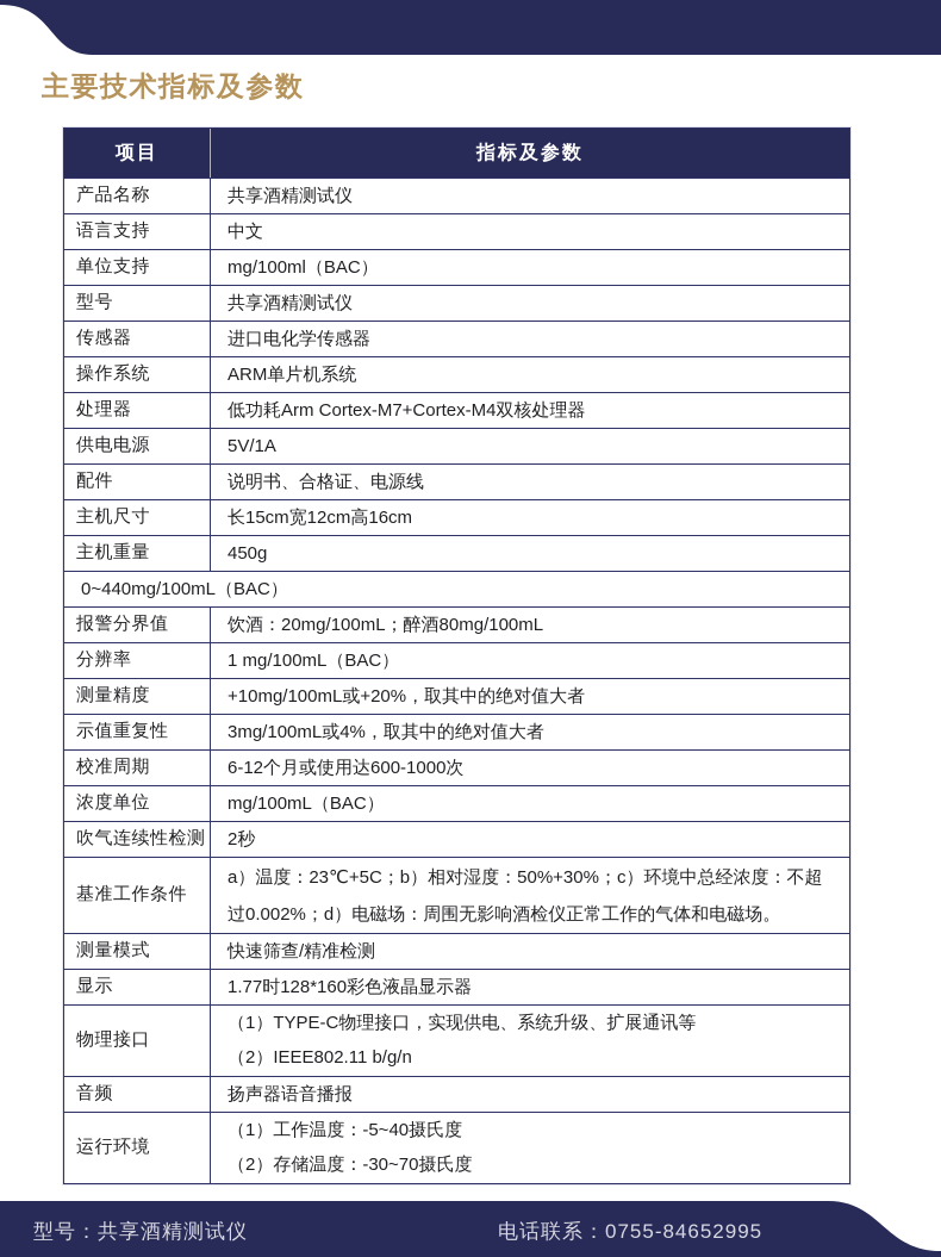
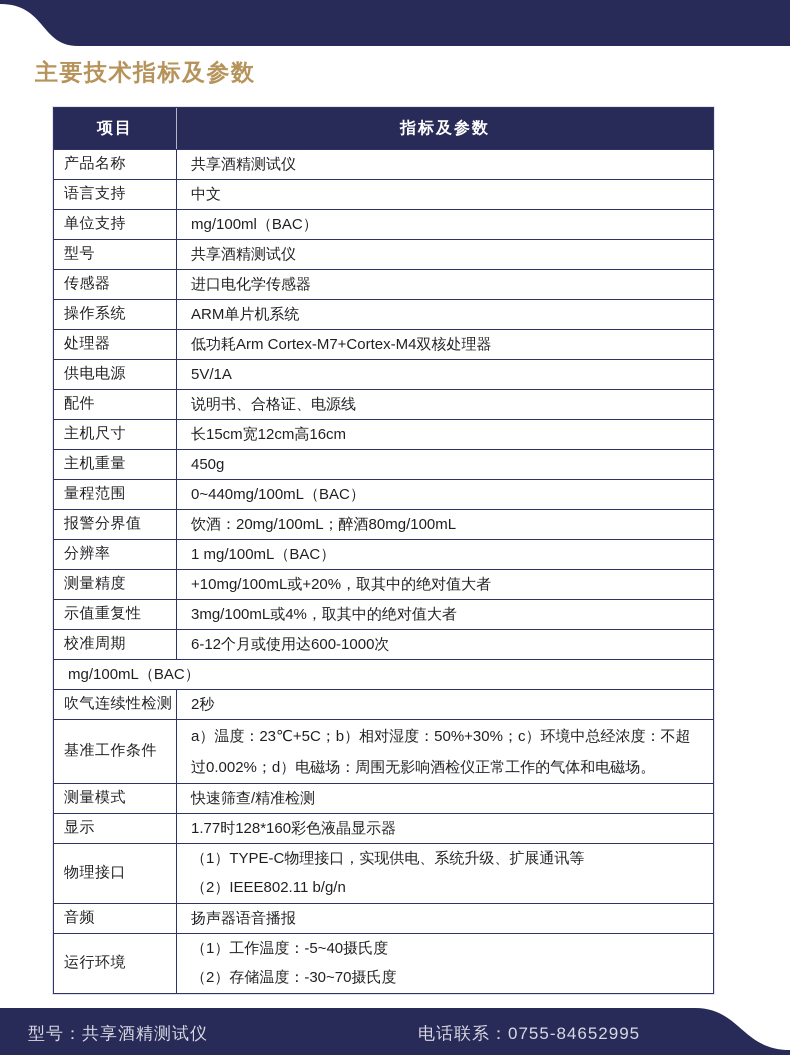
  主要技术指标及参数
  项目
  指标及参数
  产品名称
  共享酒精测试仪
  语言支持
  中文
  单位支持
  mg/100ml（BAC）
  型号
  共享酒精测试仪
  传感器
  进口电化学传感器
  操作系统
  ARM单片机系统
  处理器
  低功耗Arm Cortex-M7+Cortex-M4双核处理器
  供电电源
  5V/1A
  配件
  说明书、合格证、电源线
  主机尺寸
  长15cm宽12cm高16cm
  主机重量
  450g
+ 量程范围
  0~440mg/100mL（BAC）
  报警分界值
  饮酒：20mg/100mL；醉酒80mg/100mL
  分辨率
  1 mg/100mL（BAC）
  测量精度
  +10mg/100mL或+20%，取其中的绝对值大者
  示值重复性
  3mg/100mL或4%，取其中的绝对值大者
  校准周期
  6-12个月或使用达600-1000次
- 浓度单位
  mg/100mL（BAC）
  吹气连续性检测
  2秒
  基准工作条件
  a）温度：23℃+5C；b）相对湿度：50%+30%；c）环境中总经浓度：不超过0.002%；d）电磁场：周围无影响酒检仪正常工作的气体和电磁场。
  测量模式
  快速筛查/精准检测
  显示
  1.77时128*160彩色液晶显示器
  物理接口
  （1）TYPE-C物理接口，实现供电、系统升级、扩展通讯等
  （2）IEEE802.11 b/g/n
  音频
  扬声器语音播报
  运行环境
  （1）工作温度：-5~40摄氏度
  （2）存储温度：-30~70摄氏度
  型号：共享酒精测试仪
  电话联系：0755-84652995
